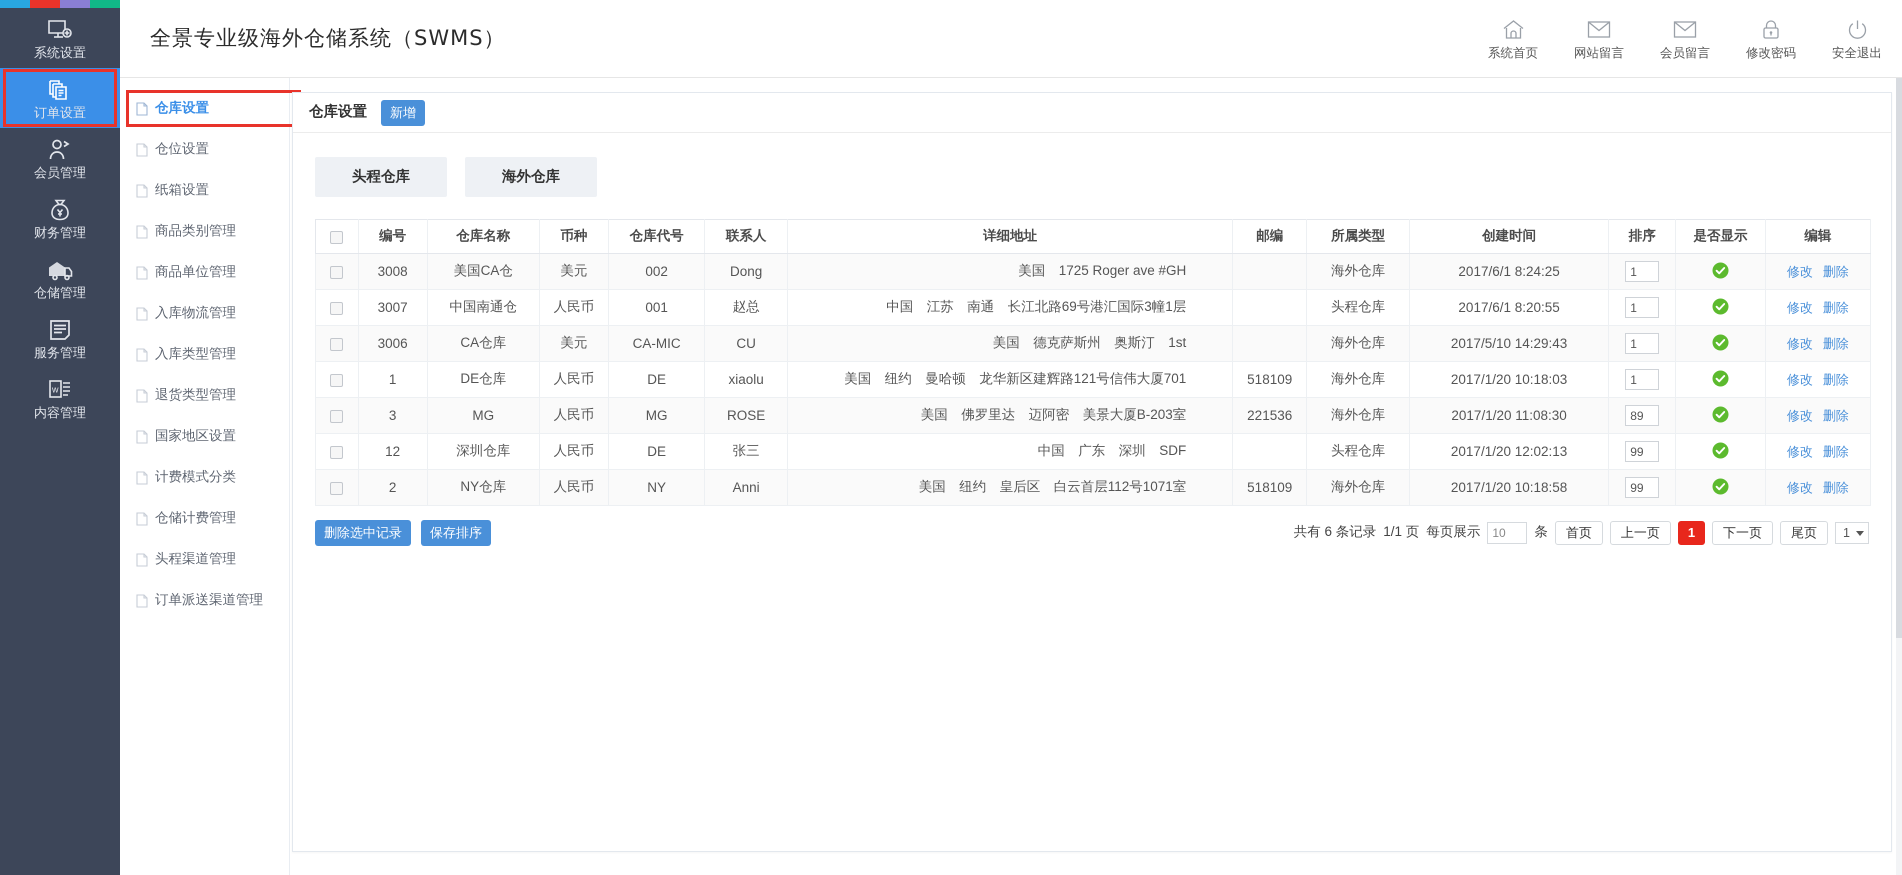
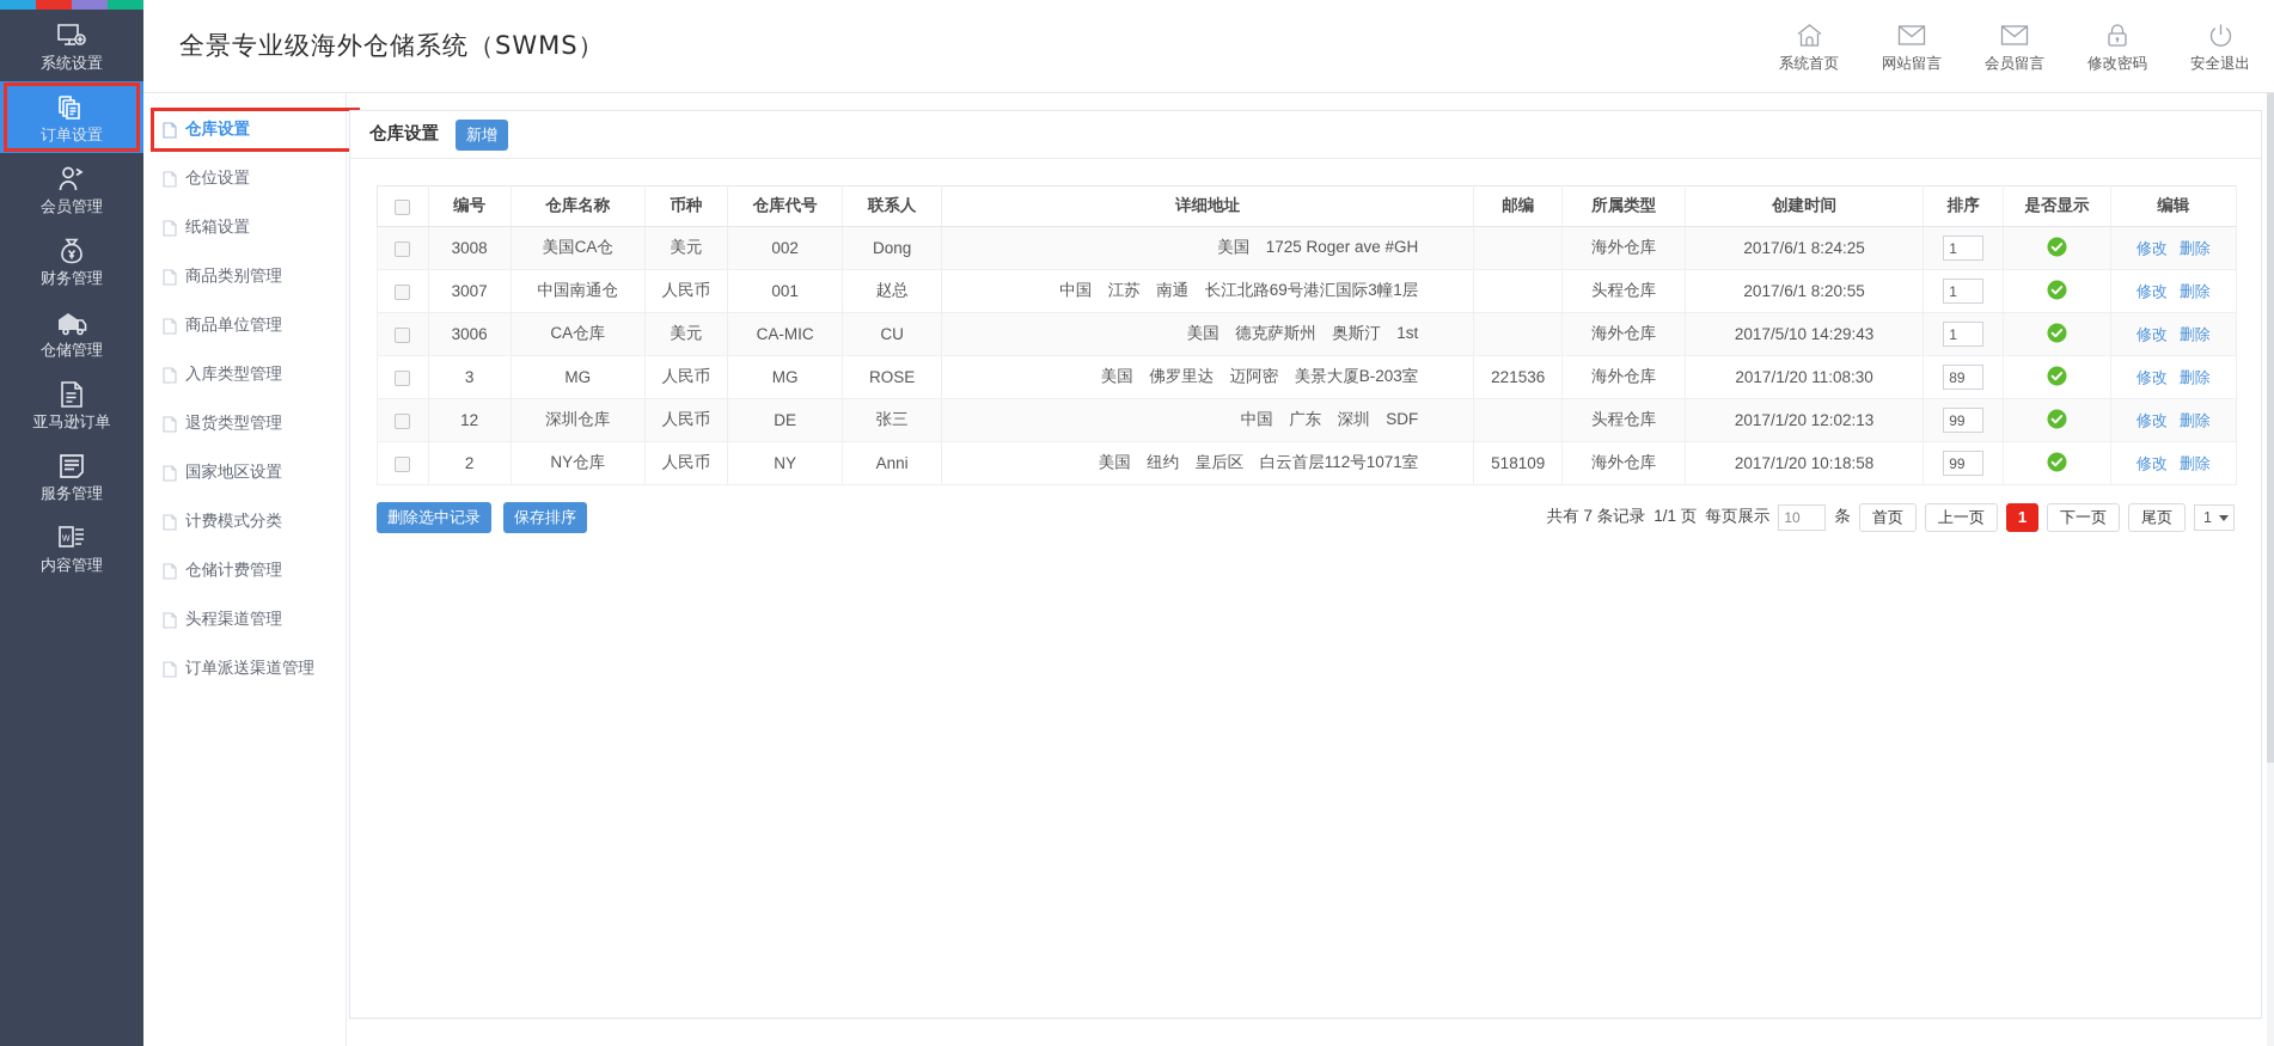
  系统设置
  订单设置
  会员管理
  财务管理
  仓储管理
+ 亚马逊订单
  服务管理
  w
  内容管理
  全景专业级海外仓储系统（SWMS）
  系统首页
  网站留言
  会员留言
  修改密码
  安全退出
  仓库设置
  仓位设置
  纸箱设置
  商品类别管理
  商品单位管理
- 入库物流管理
  入库类型管理
  退货类型管理
  国家地区设置
  计费模式分类
  仓储计费管理
  头程渠道管理
  订单派送渠道管理
  仓库设置
  新增
- 头程仓库
- 海外仓库
  	编号	仓库名称	币种	仓库代号	联系人	详细地址	邮编	所属类型	创建时间	排序	是否显示	编辑
  	3008	美国CA仓	美元	002	Dong	美国 1725 Roger ave #GH		海外仓库	2017/6/1 8:24:25	1		修改 删除
  	3007	中国南通仓	人民币	001	赵总	中国 江苏 南通 长江北路69号港汇国际3幢1层		头程仓库	2017/6/1 8:20:55	1		修改 删除
  	3006	CA仓库	美元	CA-MIC	CU	美国 德克萨斯州 奥斯汀 1st		海外仓库	2017/5/10 14:29:43	1		修改 删除
- 	1	DE仓库	人民币	DE	xiaolu	美国 纽约 曼哈顿 龙华新区建辉路121号信伟大厦701	518109	海外仓库	2017/1/20 10:18:03	1		修改 删除
  	3	MG	人民币	MG	ROSE	美国 佛罗里达 迈阿密 美景大厦B-203室	221536	海外仓库	2017/1/20 11:08:30	89		修改 删除
  	12	深圳仓库	人民币	DE	张三	中国 广东 深圳 SDF		头程仓库	2017/1/20 12:02:13	99		修改 删除
  	2	NY仓库	人民币	NY	Anni	美国 纽约 皇后区 白云首层112号1071室	518109	海外仓库	2017/1/20 10:18:58	99		修改 删除
  删除选中记录
  保存排序
- 共有 6 条记录
+ 共有 7 条记录
  1/1 页
  每页展示
  10
  条
  首页
  上一页
  1
  下一页
  尾页
  1
